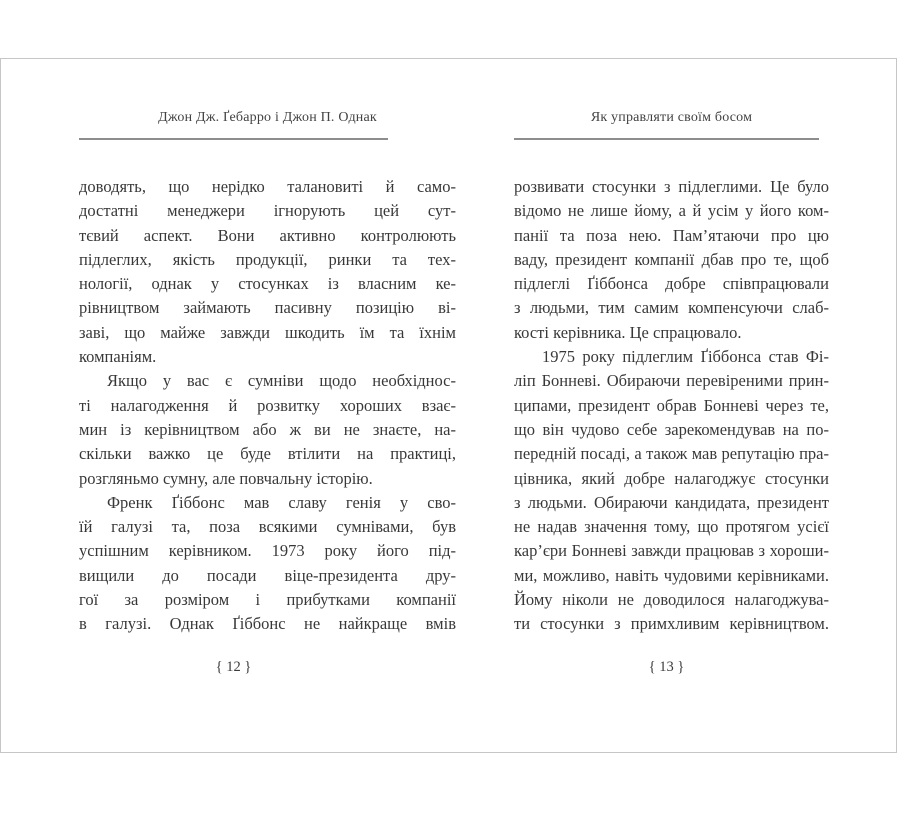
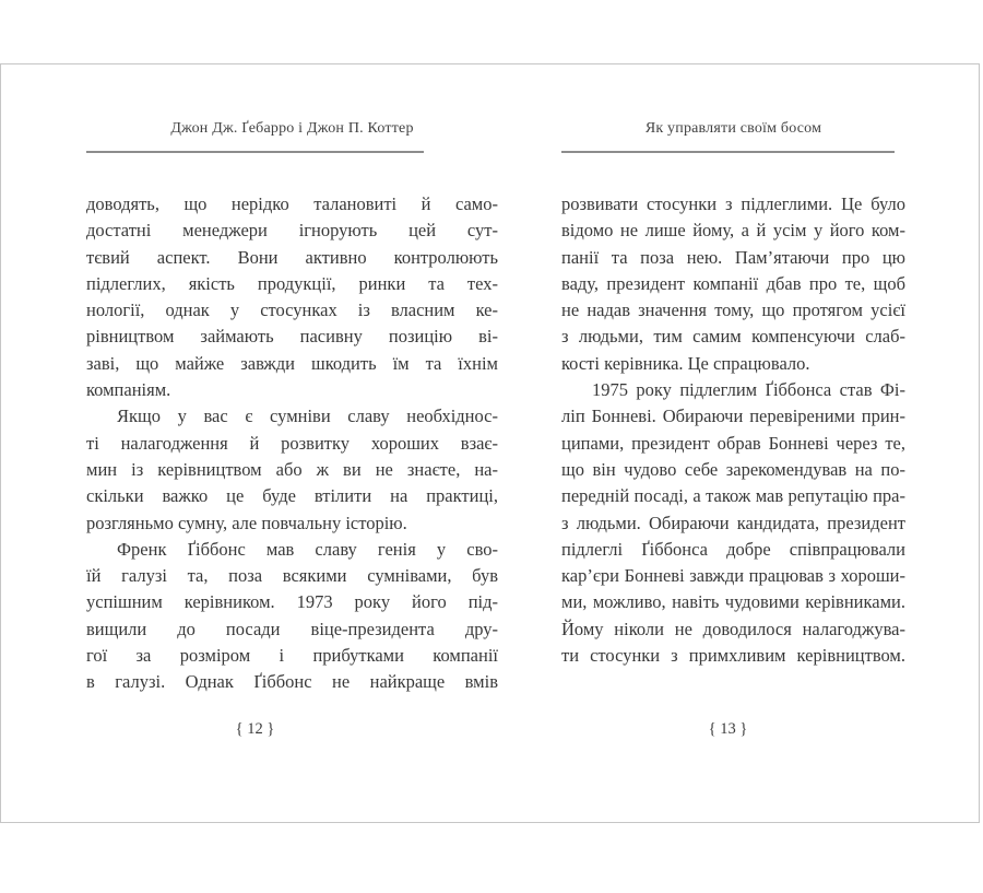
- Джон Дж. Ґебарро і Джон П. Однак
+ Джон Дж. Ґебарро і Джон П. Коттер
  доводять, що нерідко талановиті й само-
  достатні менеджери ігнорують цей сут-
  тєвий аспект. Вони активно контролюють
  підлеглих, якість продукції, ринки та тех-
  нології, однак у стосунках із власним ке-
  рівництвом займають пасивну позицію ві-
  заві, що майже завжди шкодить їм та їхнім
  компаніям.
- Якщо у вас є сумніви щодо необхіднос-
+ Якщо у вас є сумніви славу необхіднос-
  ті налагодження й розвитку хороших взає-
  мин із керівництвом або ж ви не знаєте, на-
  скільки важко це буде втілити на практиці,
  розгляньмо сумну, але повчальну історію.
  Френк Ґіббонс мав славу генія у сво-
  їй галузі та, поза всякими сумнівами, був
  успішним керівником. 1973 року його під-
  вищили до посади віце-президента дру-
  гої за розміром і прибутками компанії
  в галузі. Однак Ґіббонс не найкраще вмів
  { 12 }
  Як управляти своїм босом
  розвивати стосунки з підлеглими. Це було
  відомо не лише йому, а й усім у його ком-
  панії та поза нею. Пам’ятаючи про цю
  ваду, президент компанії дбав про те, щоб
- підлеглі Ґіббонса добре співпрацювали
+ не надав значення тому, що протягом усієї
  з людьми, тим самим компенсуючи слаб-
  кості керівника. Це спрацювало.
  1975 року підлеглим Ґіббонса став Фі-
  ліп Бонневі. Обираючи перевіреними прин-
  ципами, президент обрав Бонневі через те,
  що він чудово себе зарекомендував на по-
  передній посаді, а також мав репутацію пра-
- цівника, який добре налагоджує стосунки
  з людьми. Обираючи кандидата, президент
- не надав значення тому, що протягом усієї
+ підлеглі Ґіббонса добре співпрацювали
  кар’єри Бонневі завжди працював з хороши-
  ми, можливо, навіть чудовими керівниками.
  Йому ніколи не доводилося налагоджува-
  ти стосунки з примхливим керівництвом.
  { 13 }
